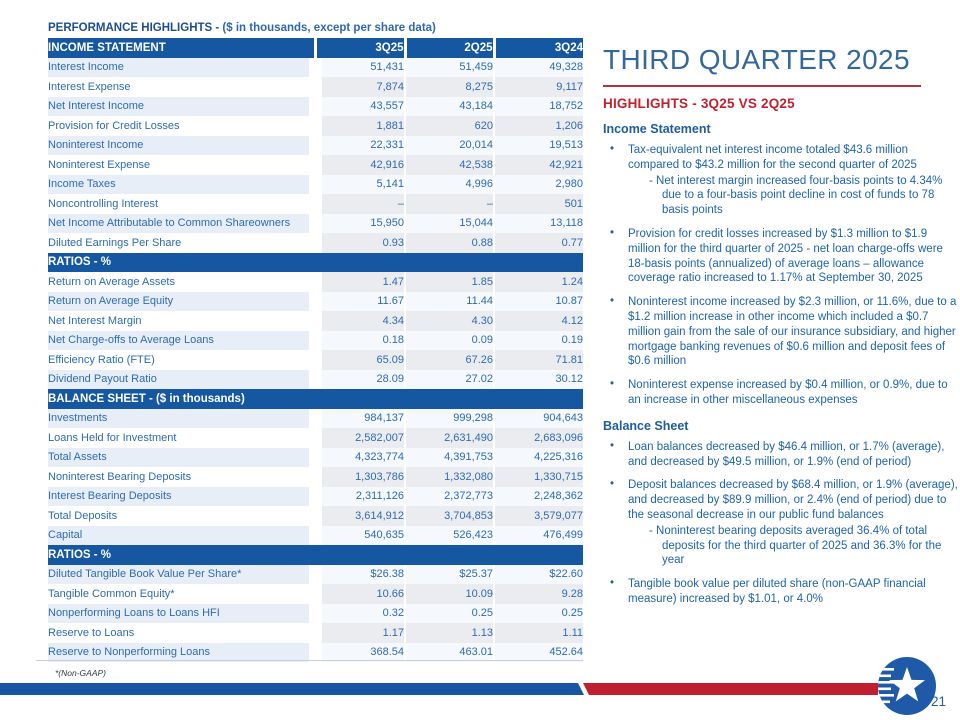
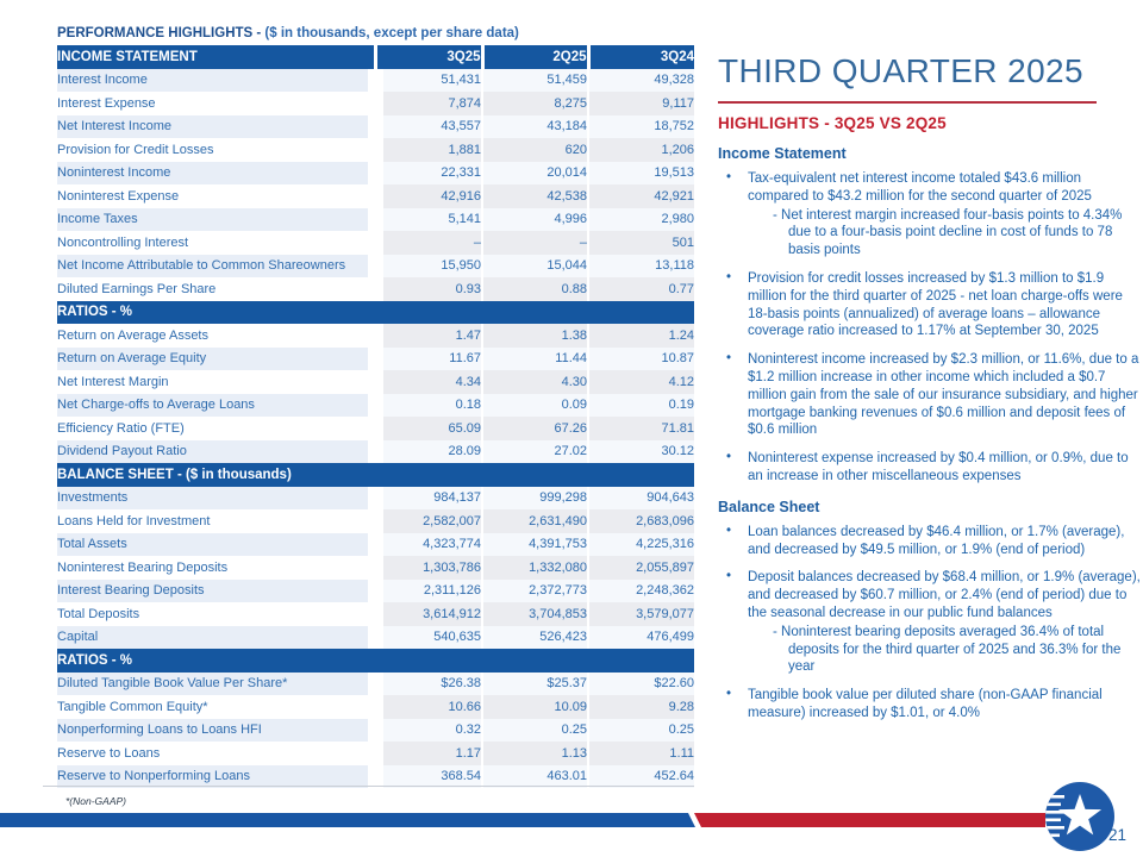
  PERFORMANCE HIGHLIGHTS - ($ in thousands, except per share data)
  INCOME STATEMENT	3Q25	2Q25	3Q24
  Interest Income	51,431	51,459	49,328
  Interest Expense	7,874	8,275	9,117
  Net Interest Income	43,557	43,184	18,752
  Provision for Credit Losses	1,881	620	1,206
  Noninterest Income	22,331	20,014	19,513
  Noninterest Expense	42,916	42,538	42,921
  Income Taxes	5,141	4,996	2,980
  Noncontrolling Interest	–	–	501
  Net Income Attributable to Common Shareowners	15,950	15,044	13,118
  Diluted Earnings Per Share	0.93	0.88	0.77
  RATIOS - %
- Return on Average Assets	1.47	1.85	1.24
+ Return on Average Assets	1.47	1.38	1.24
  Return on Average Equity	11.67	11.44	10.87
  Net Interest Margin	4.34	4.30	4.12
  Net Charge-offs to Average Loans	0.18	0.09	0.19
  Efficiency Ratio (FTE)	65.09	67.26	71.81
  Dividend Payout Ratio	28.09	27.02	30.12
  BALANCE SHEET - ($ in thousands)
  Investments	984,137	999,298	904,643
  Loans Held for Investment	2,582,007	2,631,490	2,683,096
  Total Assets	4,323,774	4,391,753	4,225,316
- Noninterest Bearing Deposits	1,303,786	1,332,080	1,330,715
+ Noninterest Bearing Deposits	1,303,786	1,332,080	2,055,897
  Interest Bearing Deposits	2,311,126	2,372,773	2,248,362
  Total Deposits	3,614,912	3,704,853	3,579,077
  Capital	540,635	526,423	476,499
  RATIOS - %
  Diluted Tangible Book Value Per Share*	$26.38	$25.37	$22.60
  Tangible Common Equity*	10.66	10.09	9.28
  Nonperforming Loans to Loans HFI	0.32	0.25	0.25
  Reserve to Loans	1.17	1.13	1.11
  Reserve to Nonperforming Loans	368.54	463.01	452.64
  *(Non-GAAP)
  THIRD QUARTER 2025
  HIGHLIGHTS - 3Q25 VS 2Q25
  Income Statement
  Tax-equivalent net interest income totaled $43.6 million compared to $43.2 million for the second quarter of 2025
  - Net interest margin increased four-basis points to 4.34% due to a four-basis point decline in cost of funds to 78 basis points
  Provision for credit losses increased by $1.3 million to $1.9 million for the third quarter of 2025 - net loan charge-offs were 18-basis points (annualized) of average loans – allowance coverage ratio increased to 1.17% at September 30, 2025
  Noninterest income increased by $2.3 million, or 11.6%, due to a $1.2 million increase in other income which included a $0.7 million gain from the sale of our insurance subsidiary, and higher mortgage banking revenues of $0.6 million and deposit fees of $0.6 million
  Noninterest expense increased by $0.4 million, or 0.9%, due to an increase in other miscellaneous expenses
  Balance Sheet
  Loan balances decreased by $46.4 million, or 1.7% (average), and decreased by $49.5 million, or 1.9% (end of period)
- Deposit balances decreased by $68.4 million, or 1.9% (average), and decreased by $89.9 million, or 2.4% (end of period) due to the seasonal decrease in our public fund balances
+ Deposit balances decreased by $68.4 million, or 1.9% (average), and decreased by $60.7 million, or 2.4% (end of period) due to the seasonal decrease in our public fund balances
  - Noninterest bearing deposits averaged 36.4% of total deposits for the third quarter of 2025 and 36.3% for the year
  Tangible book value per diluted share (non-GAAP financial measure) increased by $1.01, or 4.0%
  21
